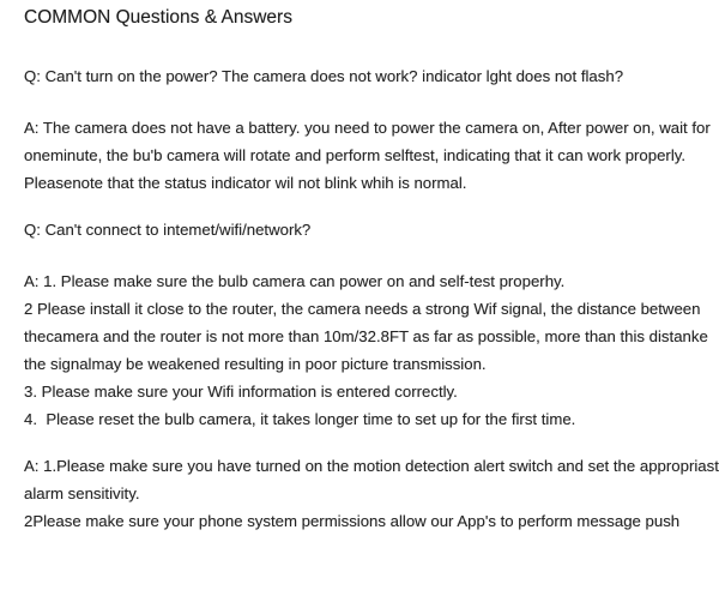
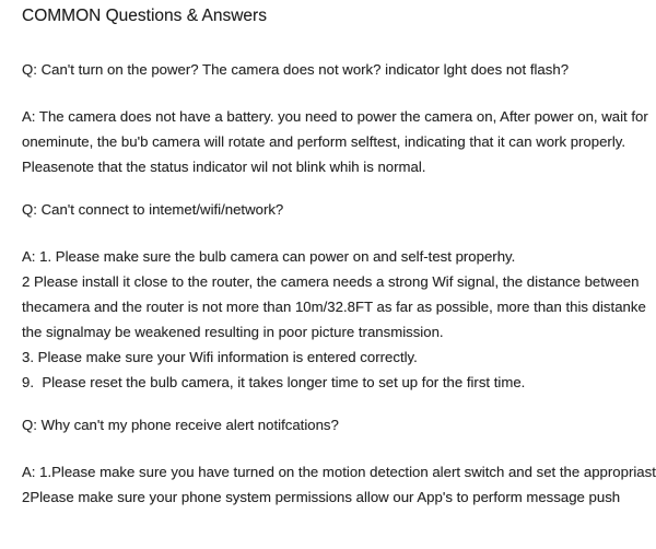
  COMMON Questions & Answers
  Q: Can't turn on the power? The camera does not work? indicator lght does not flash?
  A: The camera does not have a battery. you need to power the camera on, After power on, wait for
  oneminute, the bu'b camera will rotate and perform selftest, indicating that it can work properly.
  Pleasenote that the status indicator wil not blink whih is normal.
  Q: Can't connect to intemet/wifi/network?
  A: 1. Please make sure the bulb camera can power on and self-test properhy.
  2 Please install it close to the router, the camera needs a strong Wif signal, the distance between
  thecamera and the router is not more than 10m/32.8FT as far as possible, more than this distanke
  the signalmay be weakened resulting in poor picture transmission.
  3. Please make sure your Wifi information is entered correctly.
- 4. Please reset the bulb camera, it takes longer time to set up for the first time.
+ 9. Please reset the bulb camera, it takes longer time to set up for the first time.
+ Q: Why can't my phone receive alert notifcations?
  A: 1.Please make sure you have turned on the motion detection alert switch and set the appropriast
- alarm sensitivity.
  2Please make sure your phone system permissions allow our App's to perform message push
